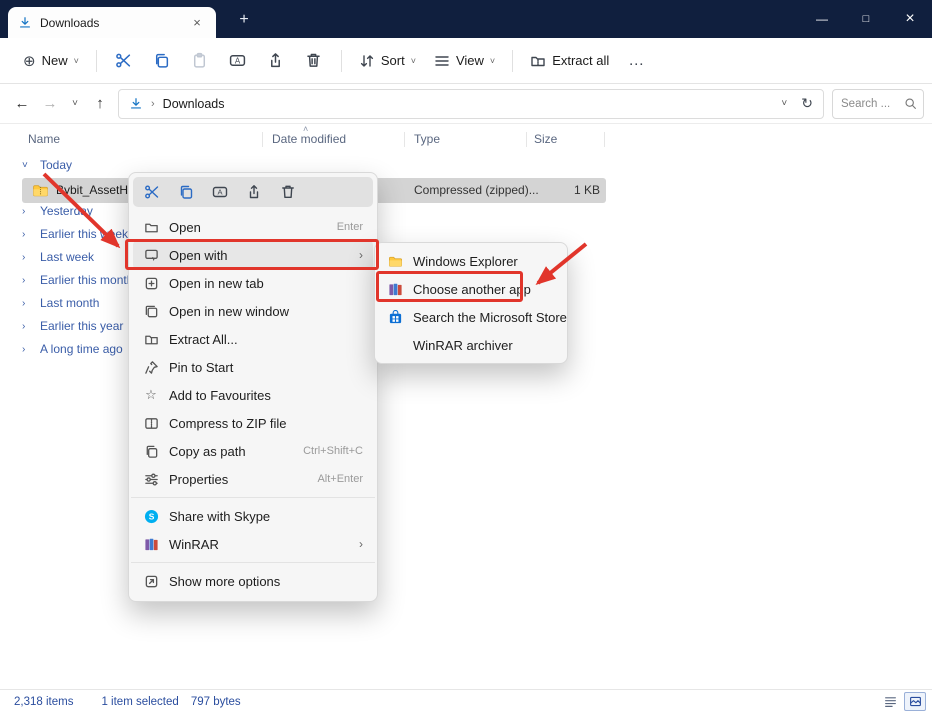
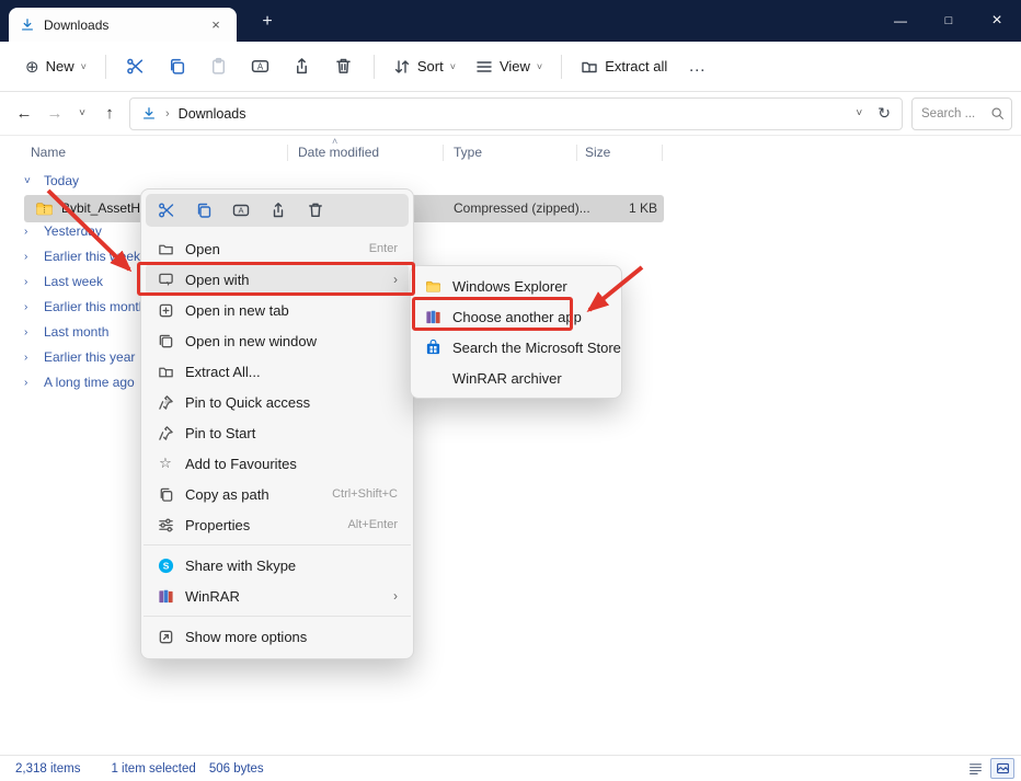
  Downloads
  ×
  +
  —
  □
  ×
  ⊕
  New
  ˅
  A
  Sort
  ˅
  View
  ˅
  Extract all
  …
  ←
  →
  ˅
  ↑
  ›
  Downloads
  ˅
  ↻
  Search ...
  Name
  ˄
  Date modified
  Type
  Size
  ˅
  Today
  Compressed (zipped)...
  1 KB
  ›
  Yesterdy
  ›
  Earlier thiseek
  ›
  Last week
  ›
  Earlier this mont
  ›
  Last month
  ›
  Earlier this year
  ›
  A long time ago
  A
  Open
  Enter
  Open with
  ›
  Open in new tab
  Open in new window
  Extract All...
+ Pin to Quick access
  Pin to Start
  ☆
  Add to Favourites
- Compress to ZIP file
  Copy as path
  Ctrl+Shift+C
  Properties
  Alt+Enter
  S
  Share with Skype
  WinRAR
  ›
  Show more options
  Windows Explorer
  Choose another app
  Search the Microsoft Store
  WinRAR archiver
  2,318 items
  1 item selected
- 797 bytes
+ 506 bytes
